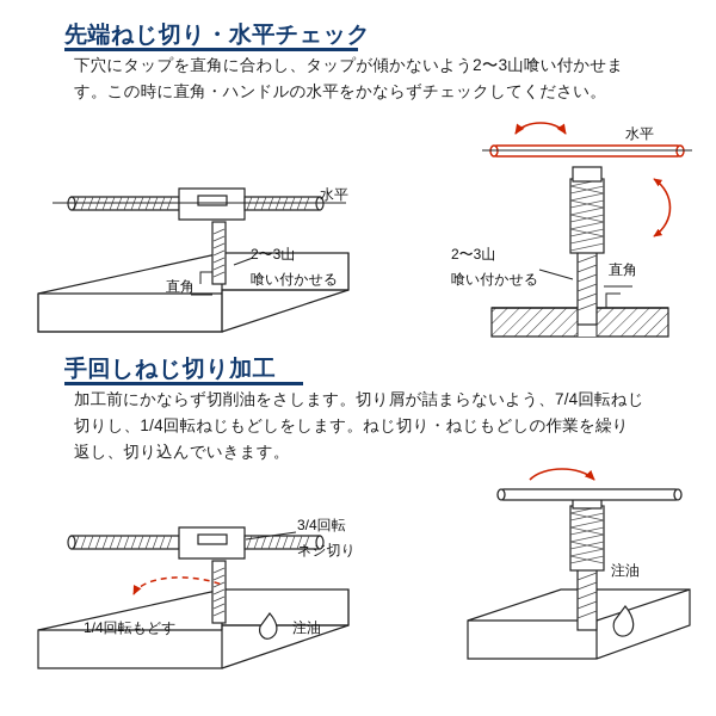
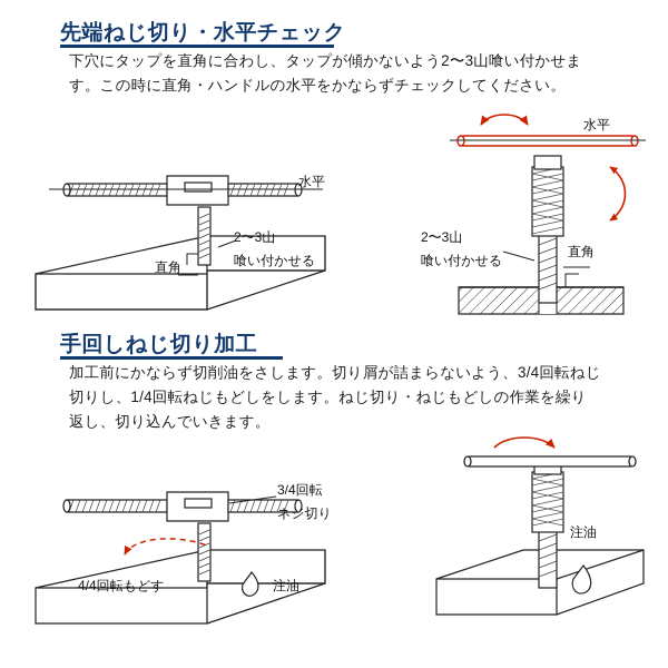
  先端ねじ切り・水平チェック
  下穴にタップを直角に合わし、タップが傾かないよう2〜3山喰い付かせます。この時に直角・ハンドルの水平をかならずチェックしてください。
  手回しねじ切り加工
- 加工前にかならず切削油をさします。切り屑が詰まらないよう、7/4回転ねじ切りし、1/4回転ねじもどしをします。ねじ切り・ねじもどしの作業を繰り返し、切り込んでいきます。
+ 加工前にかならず切削油をさします。切り屑が詰まらないよう、3/4回転ねじ切りし、1/4回転ねじもどしをします。ねじ切り・ねじもどしの作業を繰り返し、切り込んでいきます。
  水平
  直角
  2〜3山
  喰い付かせる
  水平
  2〜3山
  喰い付かせる
  直角
  3/4回転
  ネジ切り
- 1/4回転もどす
+ 4/4回転もどす
  注油
  注油
